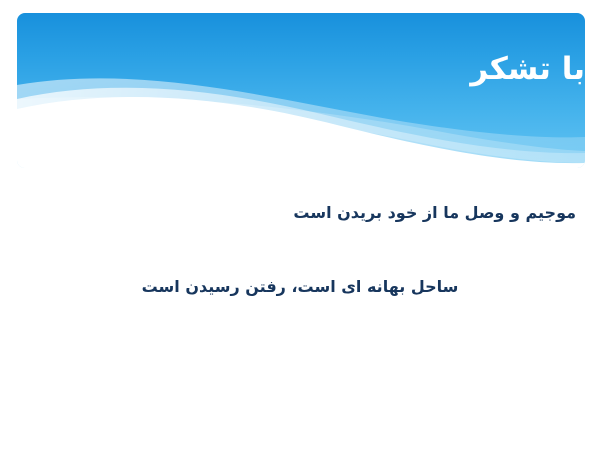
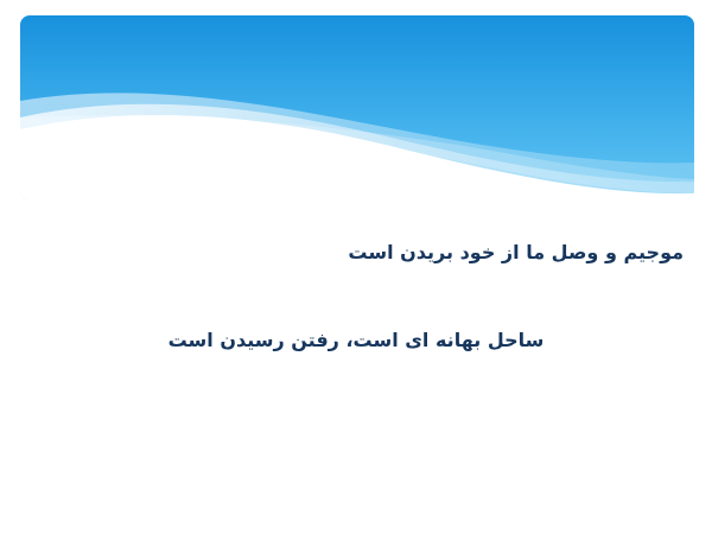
- با تشکر
  موجیم و وصل ما از خود بریدن است
  ساحل بهانه ای است، رفتن رسیدن است
